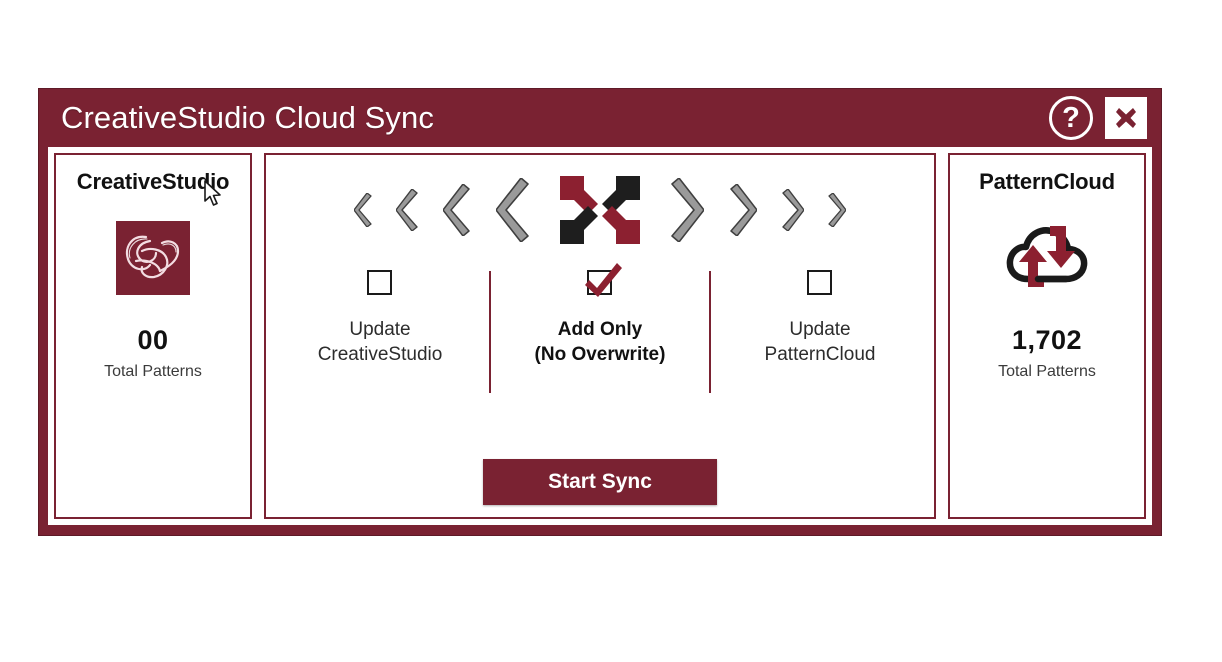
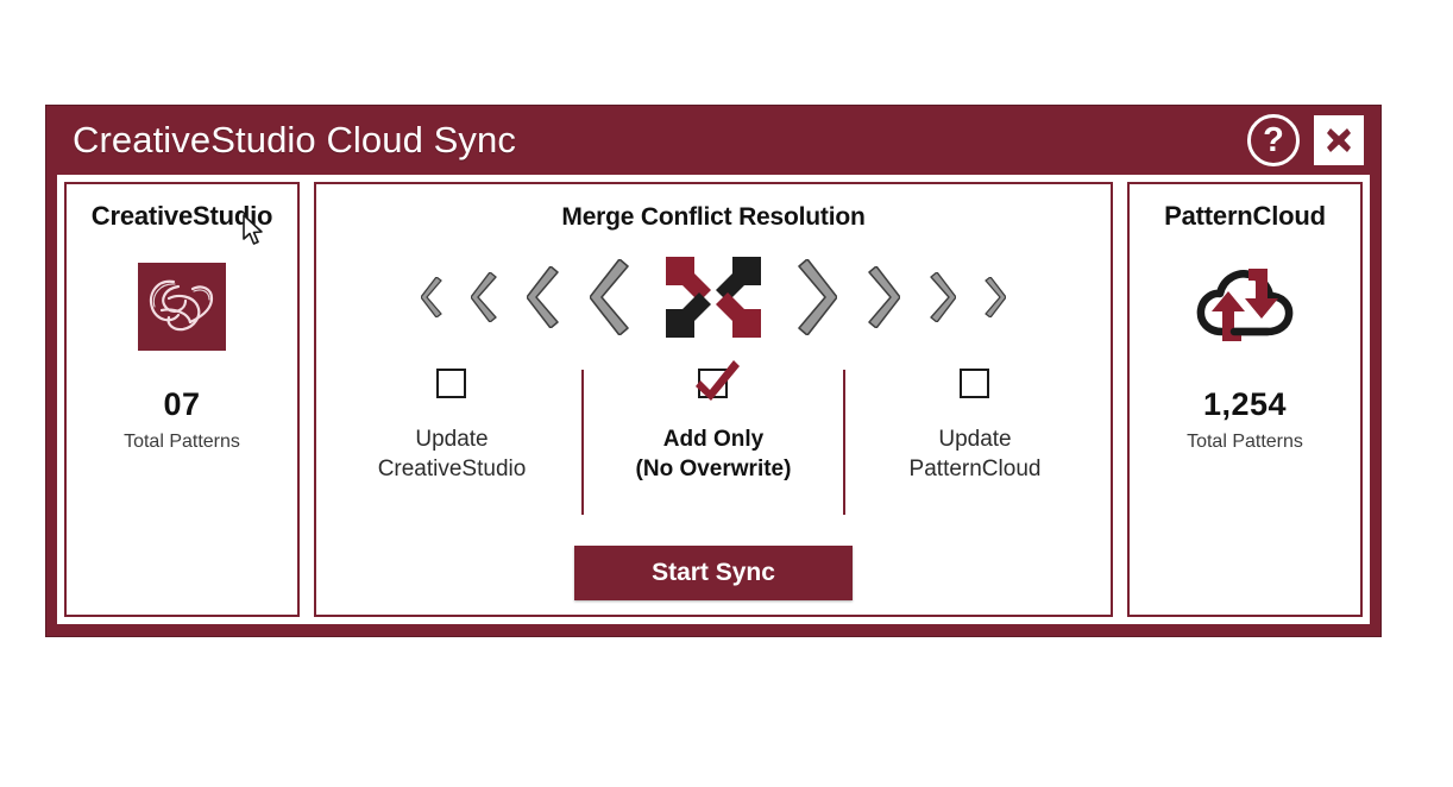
  CreativeStudio Cloud Sync
  ?
  CreativeStudio
- 00
+ 07
  Total Patterns
+ Merge Conflict Resolution
  Update
  CreativeStudio
  Add Only
  (No Overwrite)
  Update
  PatternCloud
  Start Sync
  PatternCloud
- 1,702
+ 1,254
  Total Patterns
